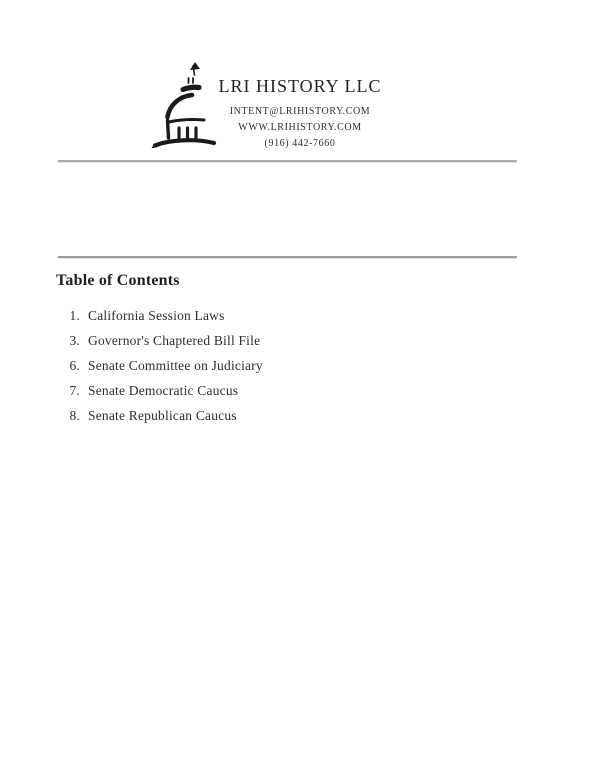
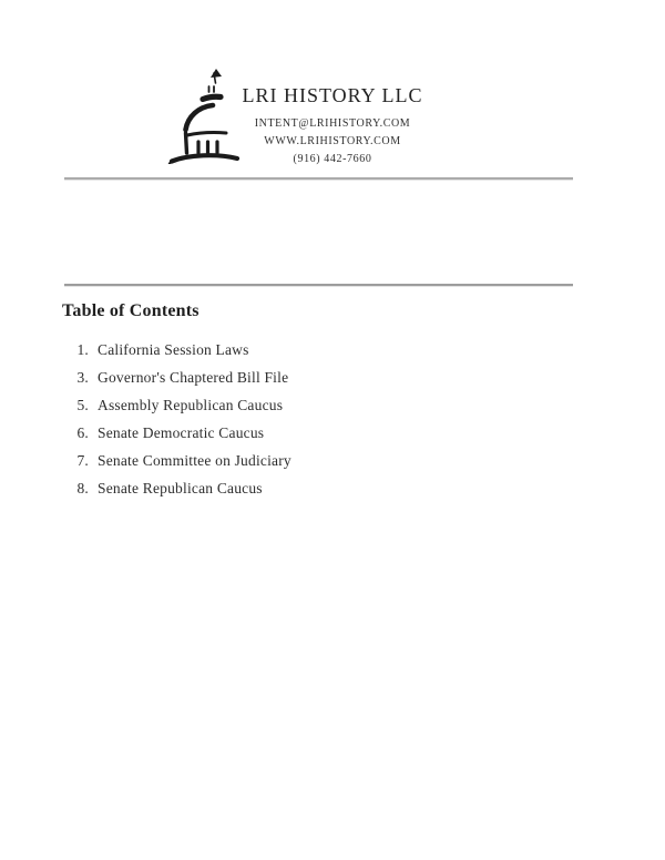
  LRI HISTORY LLC
  INTENT@LRIHISTORY.COM
  WWW.LRIHISTORY.COM
  (916) 442-7660
  Table of Contents
  1.
  California Session Laws
  3.
  Governor's Chaptered Bill File
+ 5.
+ Assembly Republican Caucus
  6.
- Senate Committee on Judiciary
+ Senate Democratic Caucus
  7.
- Senate Democratic Caucus
+ Senate Committee on Judiciary
  8.
  Senate Republican Caucus
